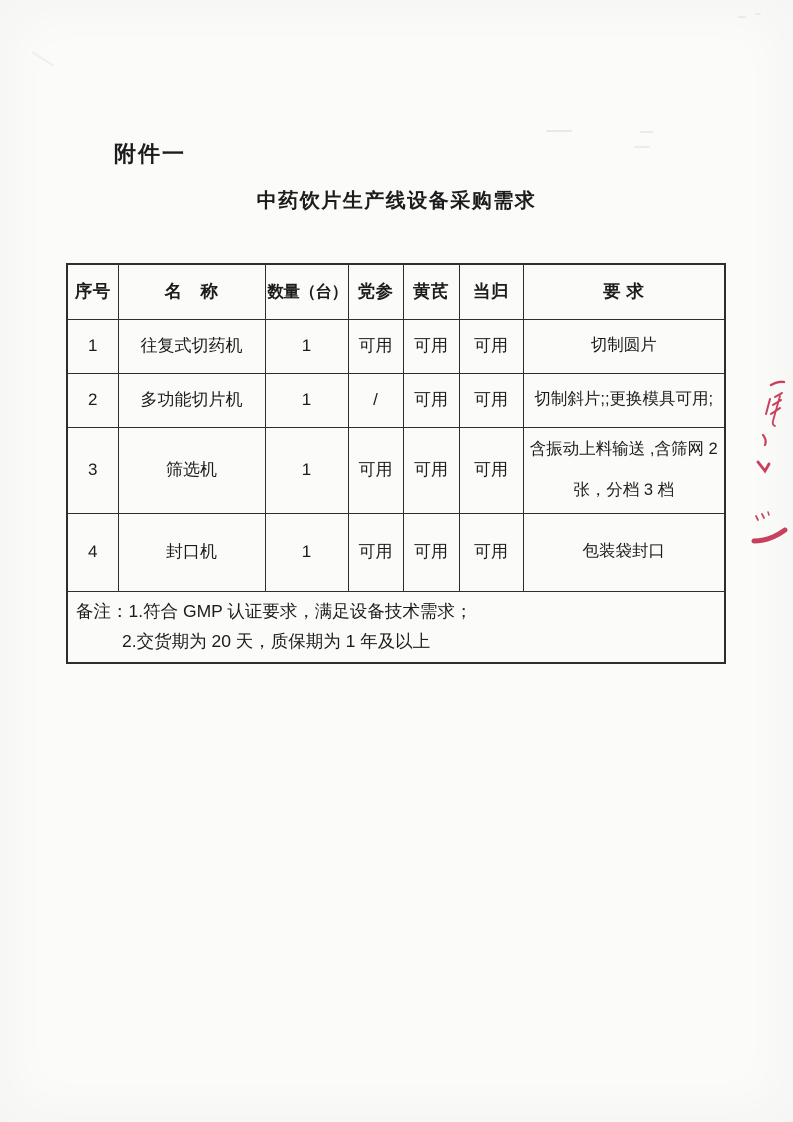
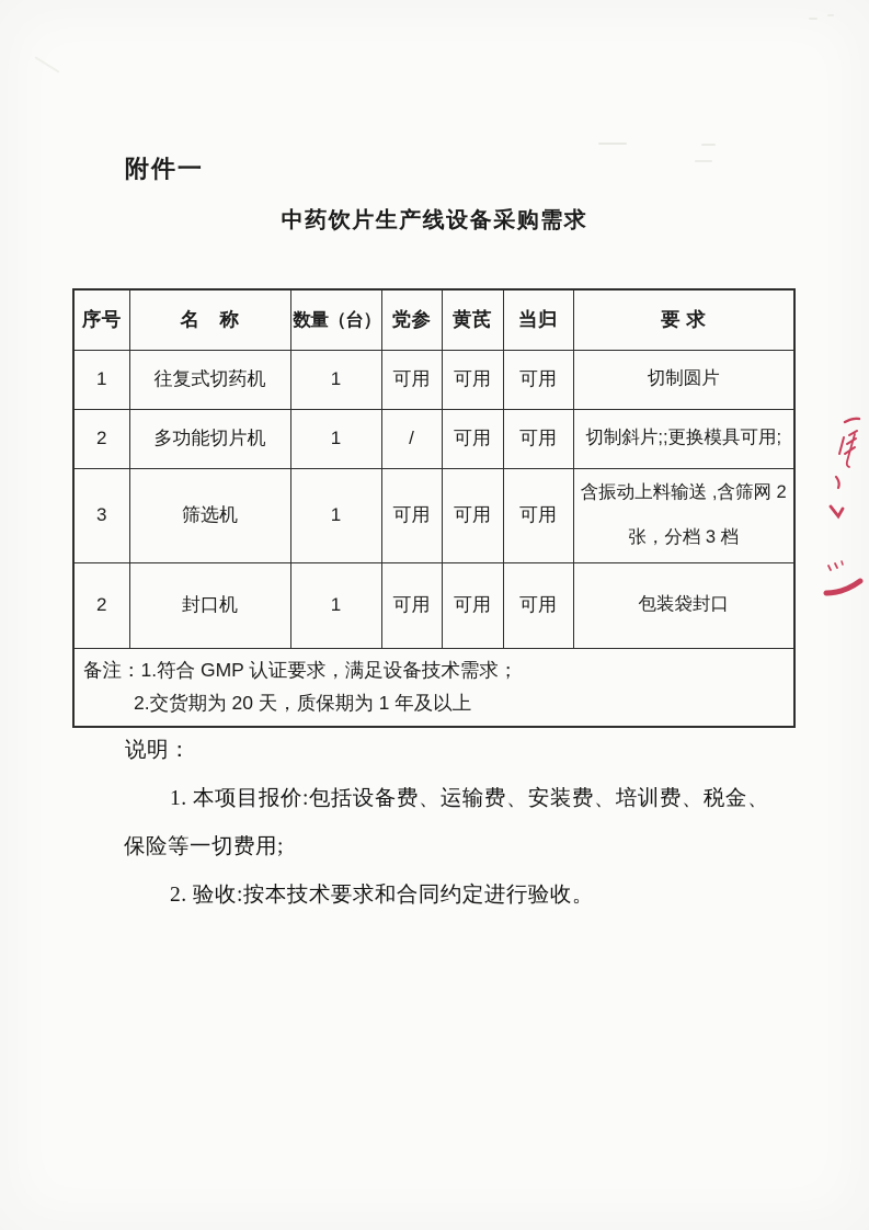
  附件一
  中药饮片生产线设备采购需求
  序号	名 称	数量（台）	党参	黄芪	当归	要 求
  1	往复式切药机	1	可用	可用	可用	切制圆片
  2	多功能切片机	1	/	可用	可用	切制斜片;;更换模具可用;
  3	筛选机	1	可用	可用	可用	含振动上料输送 ,含筛网 2 张，分档 3 档
- 4	封口机	1	可用	可用	可用	包装袋封口
+ 2	封口机	1	可用	可用	可用	包装袋封口
  备注：1.符合 GMP 认证要求，满足设备技术需求； 2.交货期为 20 天，质保期为 1 年及以上
+ 说明：
+ 1. 本项目报价:包括设备费、运输费、安装费、培训费、税金、
+ 保险等一切费用;
+ 2. 验收:按本技术要求和合同约定进行验收。
